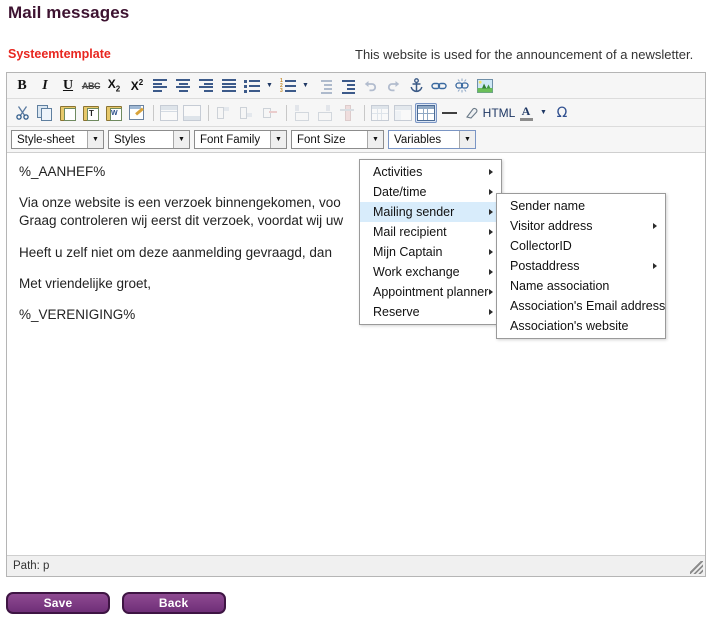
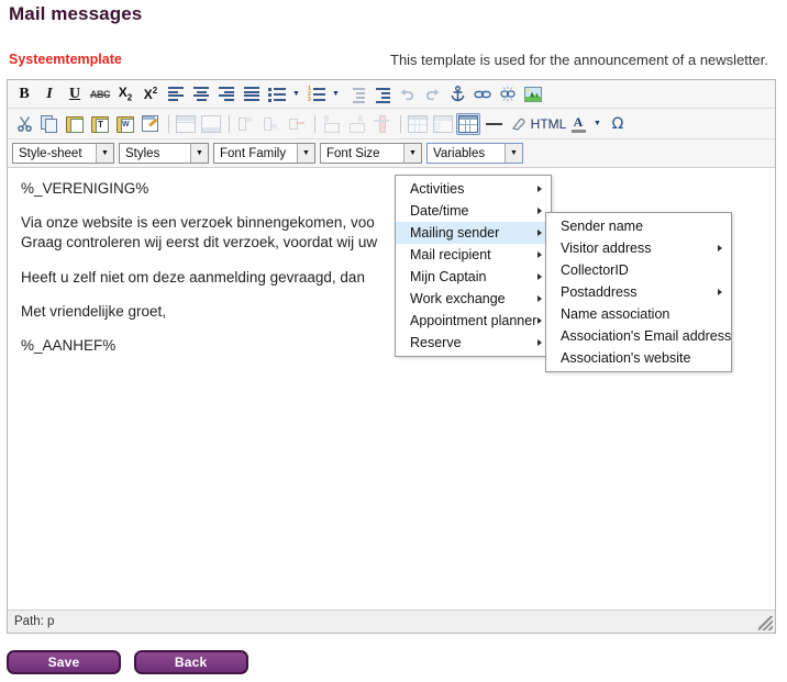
  Mail messages
  Systeemtemplate
- This website is used for the announcement of a newsletter.
+ This template is used for the announcement of a newsletter.
  B
  I
  U
  ABC
  X2
  X2
  T
  HTML
  A
  Ω
  Style-sheet
  Styles
  Font Family
  Font Size
  Variables
- %_AANHEF%
+ %_VERENIGING%
  Via onze website is een verzoek binnengekomen, voo
  Graag controleren wij eerst dit verzoek, voordat wij uw
  Heeft u zelf niet om deze aanmelding gevraagd, dan
  Met vriendelijke groet,
- %_VERENIGING%
+ %_AANHEF%
  Path: p
  Activities
  Date/time
  Mailing sender
  Mail recipient
  Mijn Captain
  Work exchange
  Appointment planner
  Reserve
  Sender name
  Visitor address
  CollectorID
  Postaddress
  Name association
  Association's Email address
  Association's website
  Save Back
